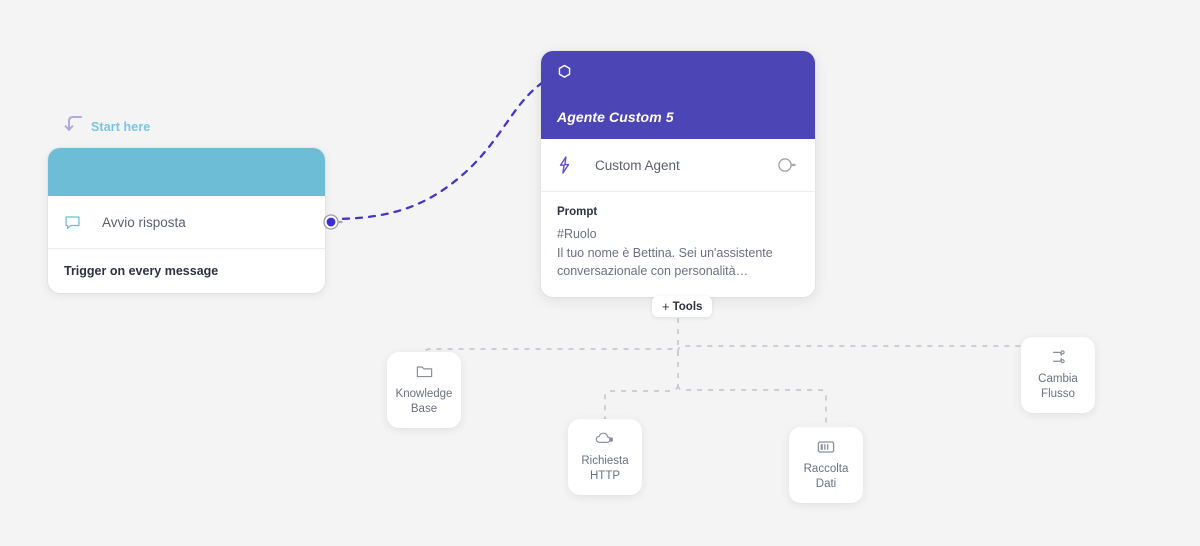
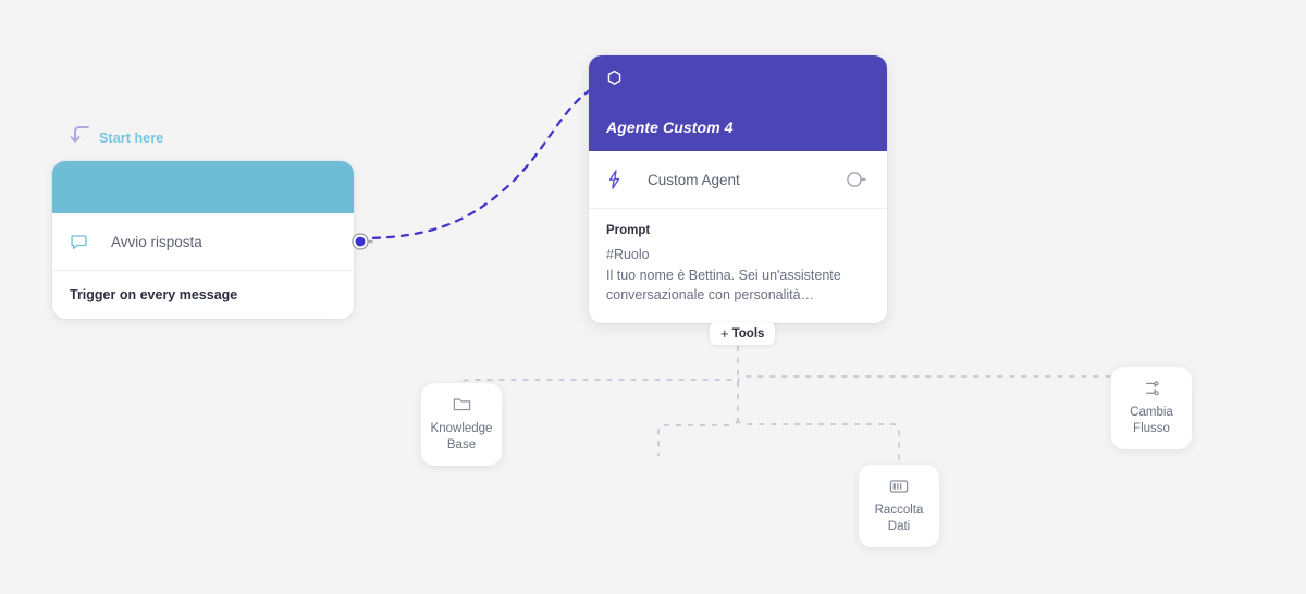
  Start here
  Avvio risposta
  Trigger on every message
- Agente Custom 5
+ Agente Custom 4
  Custom Agent
  Prompt
  #Ruolo
  Il tuo nome è Bettina. Sei un'assistente
  conversazionale con personalità…
  +
  Tools
  Knowledge
  Base
- Richiesta
- HTTP
  Raccolta
  Dati
  Cambia
  Flusso
